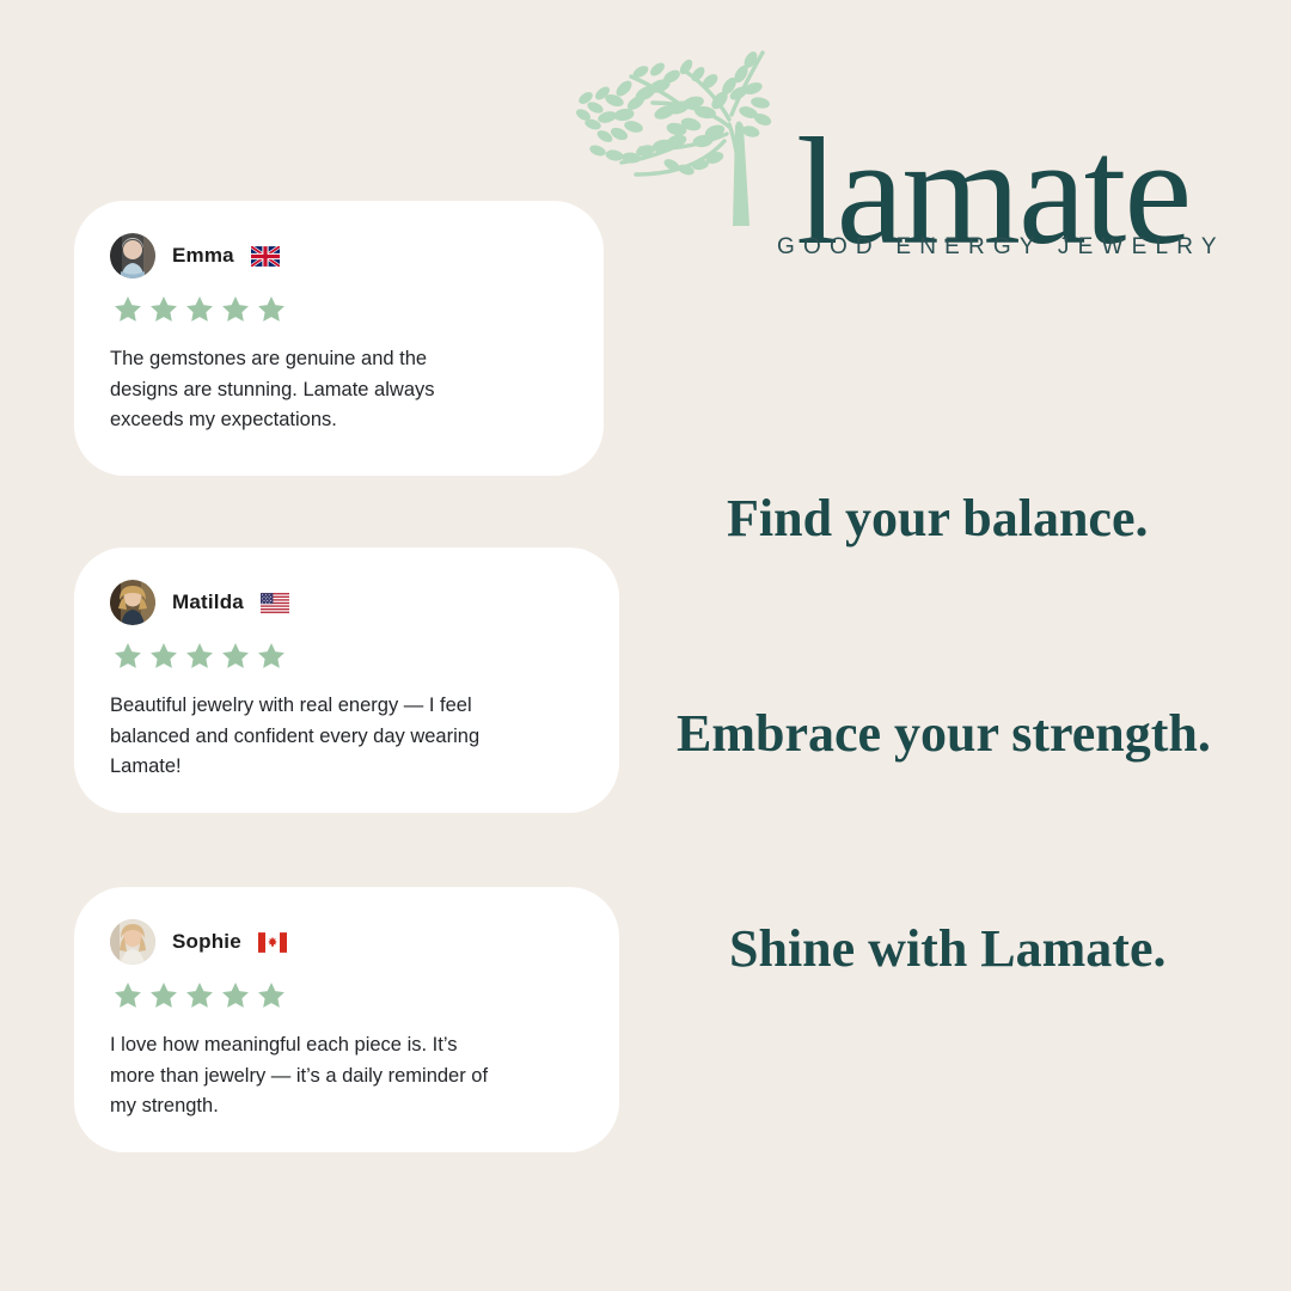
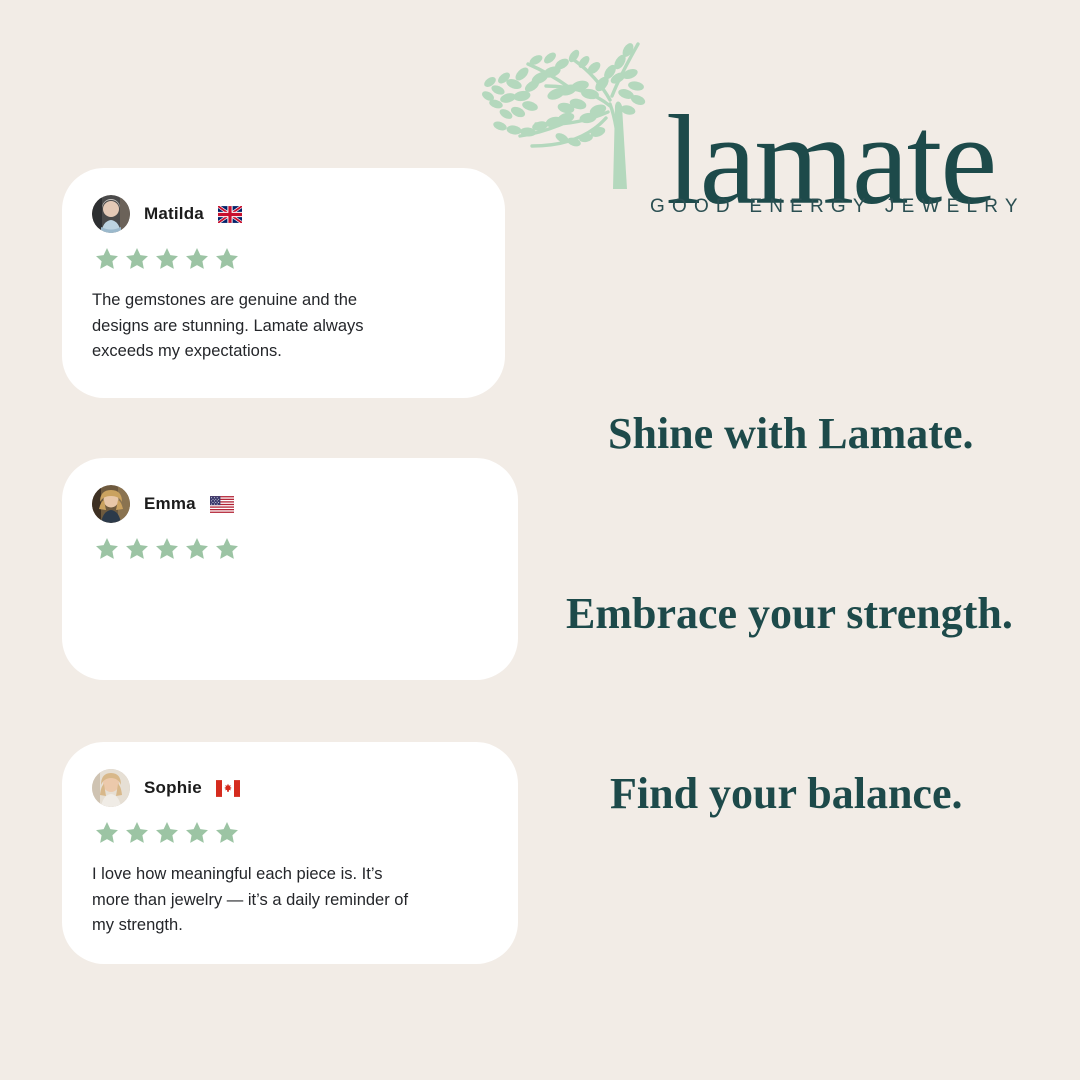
  lamate
  GOOD ENERGY JEWELRY
- Emma
+ Matilda
  The gemstones are genuine and the
  designs are stunning. Lamate always
  exceeds my expectations.
- Matilda
+ Emma
- Beautiful jewelry with real energy — I feel
- balanced and confident every day wearing
- Lamate!
  Sophie
  I love how meaningful each piece is. It’s
  more than jewelry — it’s a daily reminder of
  my strength.
- Find your balance.
+ Shine with Lamate.
  Embrace your strength.
- Shine with Lamate.
+ Find your balance.
